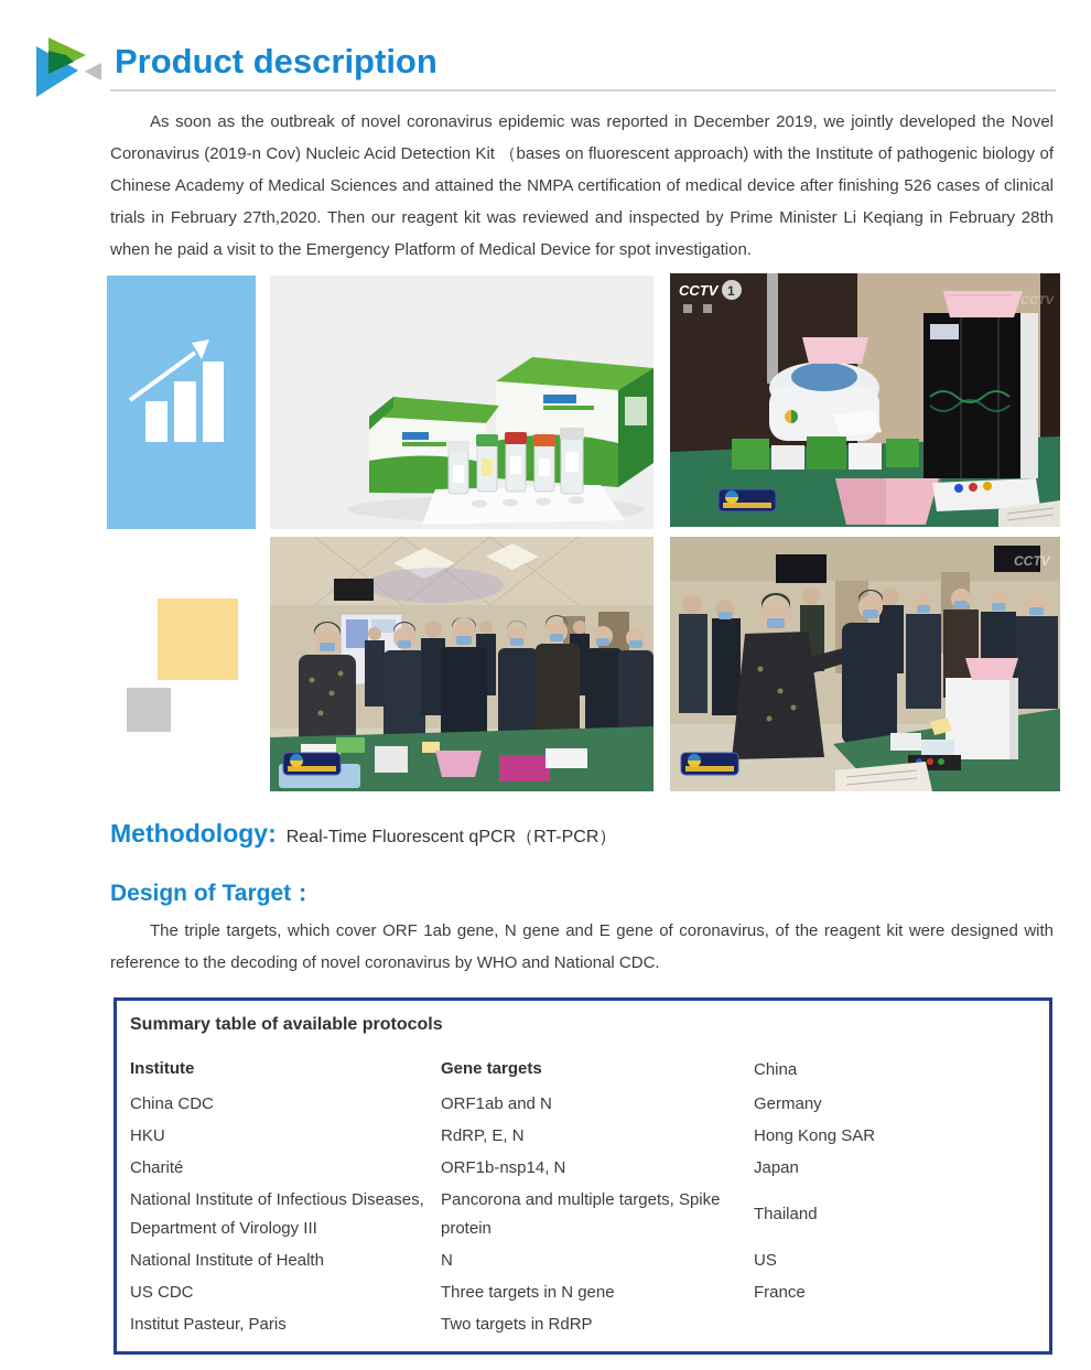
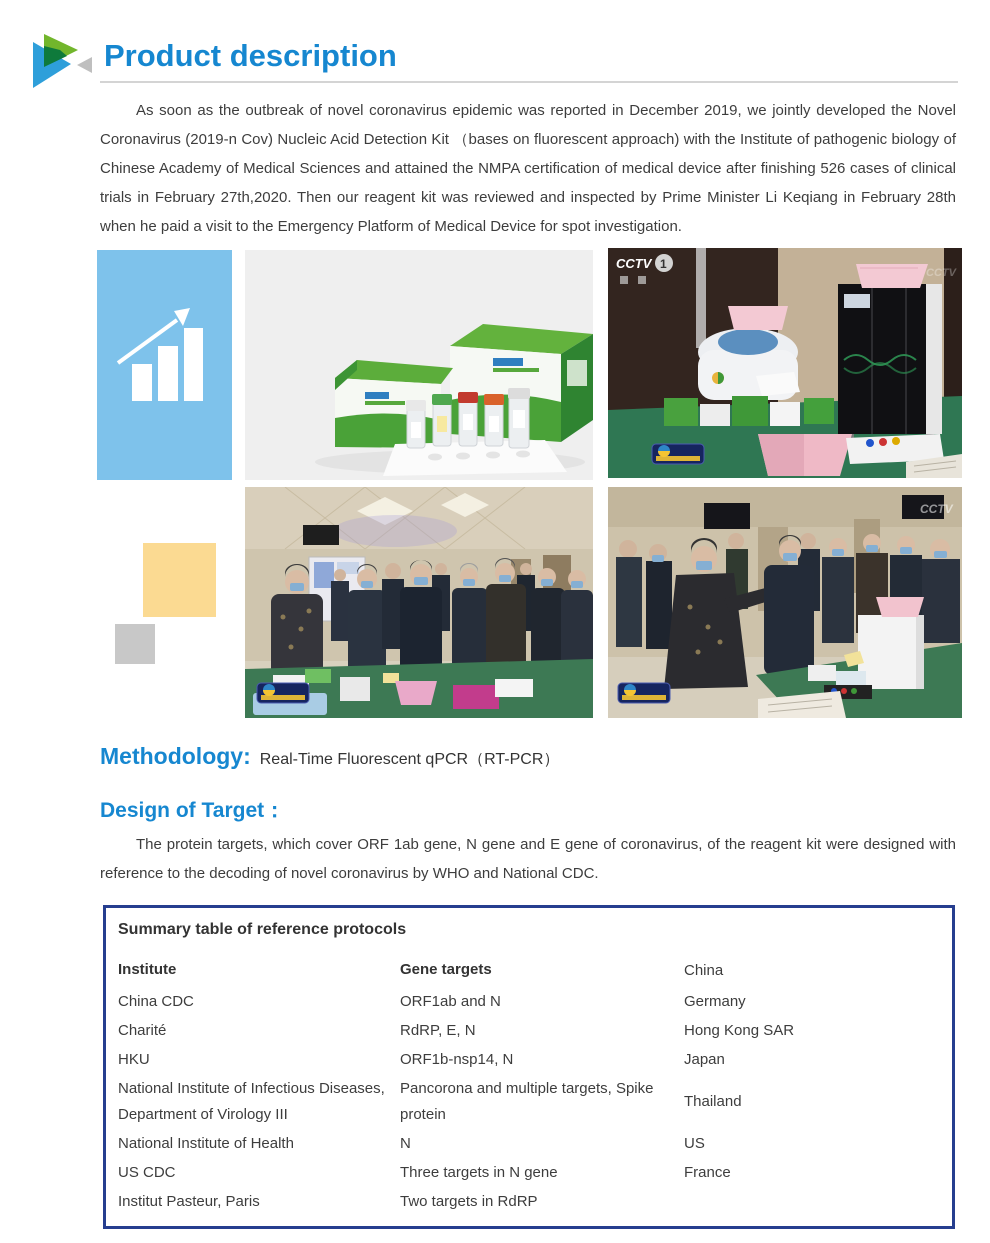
  Product description
  As soon as the outbreak of novel coronavirus epidemic was reported in December 2019, we jointly developed the Novel Coronavirus (2019-n Cov) Nucleic Acid Detection Kit （bases on fluorescent approach) with the Institute of pathogenic biology of Chinese Academy of Medical Sciences and attained the NMPA certification of medical device after finishing 526 cases of clinical trials in February 27th,2020. Then our reagent kit was reviewed and inspected by Prime Minister Li Keqiang in February 28th when he paid a visit to the Emergency Platform of Medical Device for spot investigation.
  CCTV
  1
  CCTV
  CCTV
  Methodology:
  Real-Time Fluorescent qPCR（RT-PCR）
  Design of Target：
- The triple targets, which cover ORF 1ab gene, N gene and E gene of coronavirus, of the reagent kit were designed with reference to the decoding of novel coronavirus by WHO and National CDC.
+ The protein targets, which cover ORF 1ab gene, N gene and E gene of coronavirus, of the reagent kit were designed with reference to the decoding of novel coronavirus by WHO and National CDC.
- Summary table of available protocols
+ Summary table of reference protocols
  Institute
  Gene targets
  China
  China CDC
  ORF1ab and N
  Germany
- HKU
+ Charité
  RdRP, E, N
  Hong Kong SAR
- Charité
+ HKU
  ORF1b-nsp14, N
  Japan
  National Institute of Infectious Diseases, Department of Virology III
  Pancorona and multiple targets, Spike protein
  Thailand
  National Institute of Health
  N
  US
  US CDC
  Three targets in N gene
  France
  Institut Pasteur, Paris
  Two targets in RdRP
